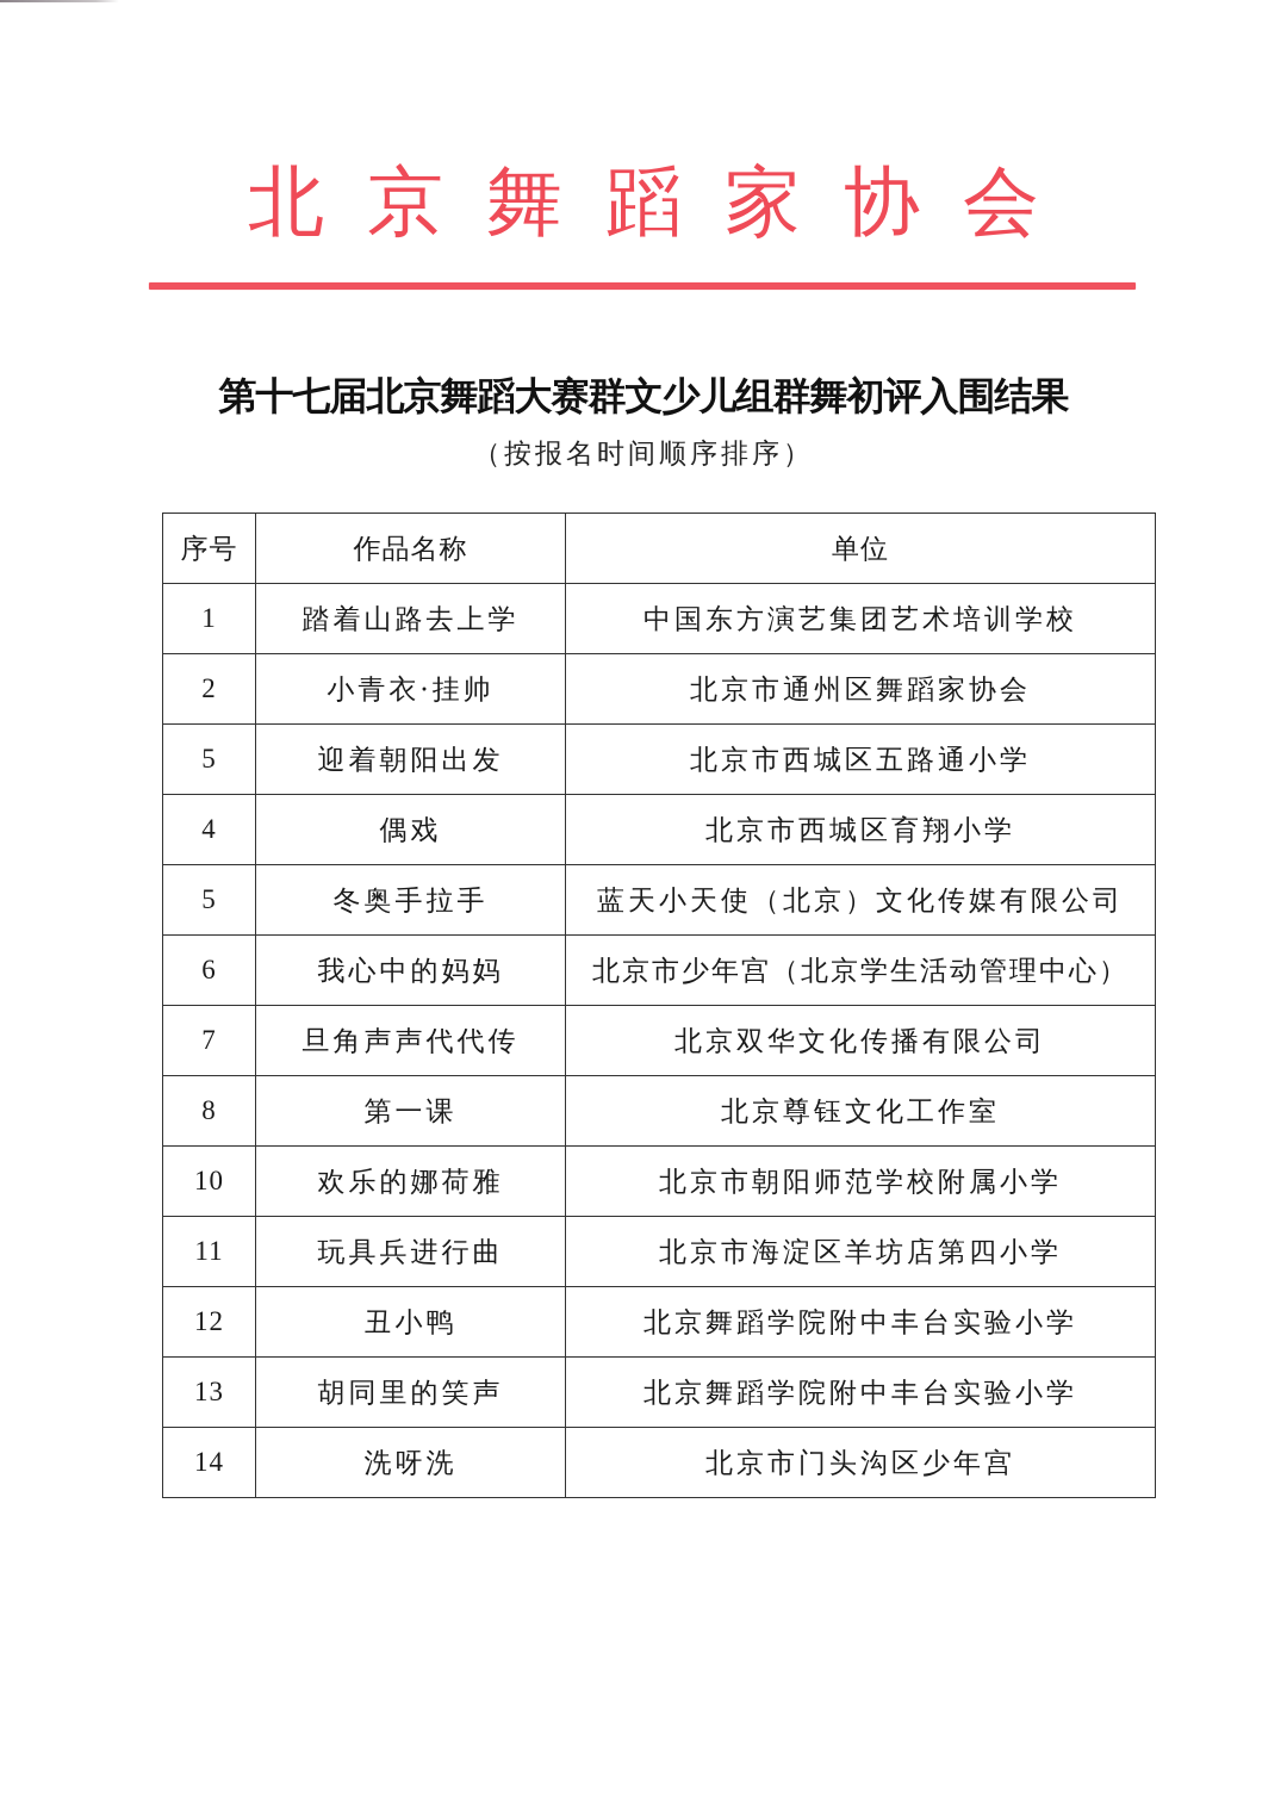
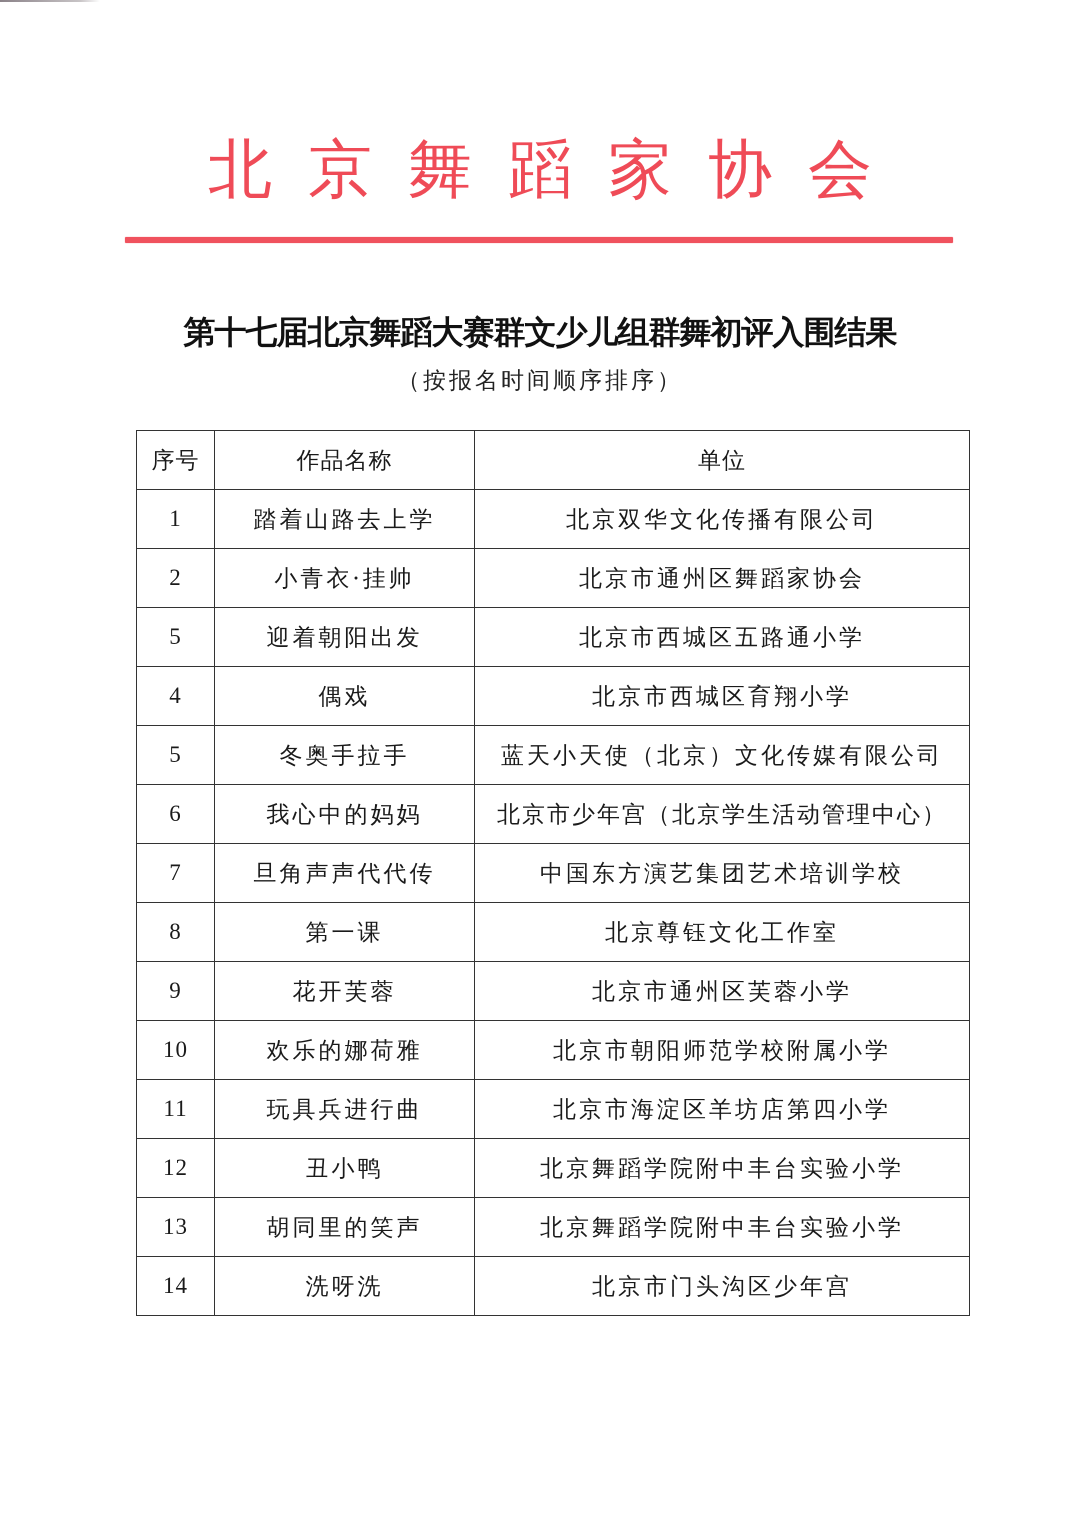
  北京舞蹈家协会
  第十七届北京舞蹈大赛群文少儿组群舞初评入围结果
  （按报名时间顺序排序）
  序号	作品名称	单位
- 1	踏着山路去上学	中国东方演艺集团艺术培训学校
+ 1	踏着山路去上学	北京双华文化传播有限公司
  2	小青衣·挂帅	北京市通州区舞蹈家协会
  5	迎着朝阳出发	北京市西城区五路通小学
  4	偶戏	北京市西城区育翔小学
  5	冬奥手拉手	蓝天小天使（北京）文化传媒有限公司
  6	我心中的妈妈	北京市少年宫（北京学生活动管理中心）
- 7	旦角声声代代传	北京双华文化传播有限公司
+ 7	旦角声声代代传	中国东方演艺集团艺术培训学校
  8	第一课	北京尊钰文化工作室
+ 9	花开芙蓉	北京市通州区芙蓉小学
  10	欢乐的娜荷雅	北京市朝阳师范学校附属小学
  11	玩具兵进行曲	北京市海淀区羊坊店第四小学
  12	丑小鸭	北京舞蹈学院附中丰台实验小学
  13	胡同里的笑声	北京舞蹈学院附中丰台实验小学
  14	洗呀洗	北京市门头沟区少年宫
